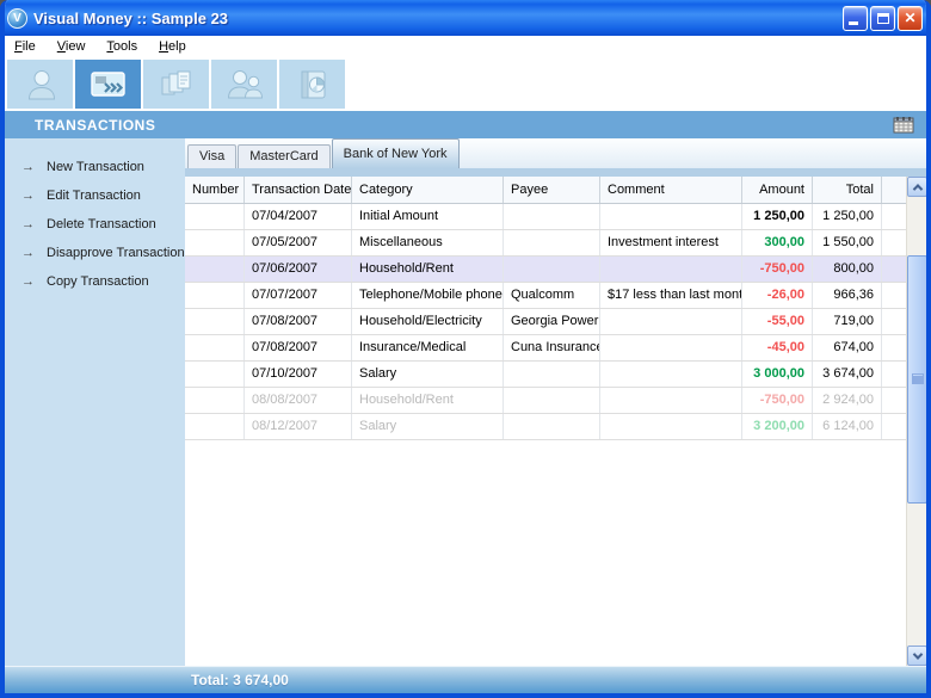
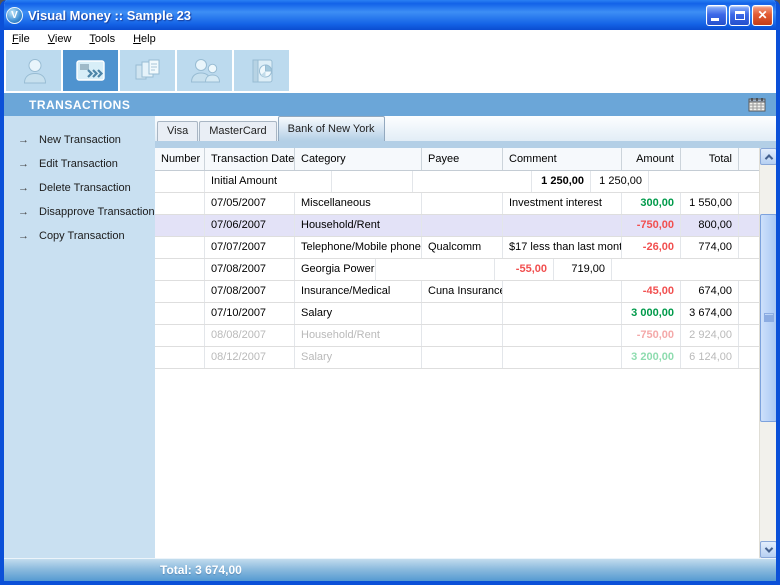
  V
  Visual Money :: Sample 23
  ✕
  File
  View
  Tools
  Help
  TRANSACTIONS
  →
  New Transaction
  →
  Edit Transaction
  →
  Delete Transaction
  →
  Disapprove Transaction
  →
  Copy Transaction
  Visa
  MasterCard
  Bank of New York
  Number
  Transaction Date
  Category
  Payee
  Comment
  Amount
  Total
- 07/04/2007
  Initial Amount
  1 250,00
  1 250,00
  07/05/2007
  Miscellaneous
  Investment interest
  300,00
  1 550,00
  07/06/2007
  Household/Rent
  -750,00
  800,00
  07/07/2007
  Telephone/Mobile phone
  Qualcomm
  $17 less than last mont
  -26,00
- 966,36
+ 774,00
  07/08/2007
- Household/Electricity
  Georgia Power
  -55,00
  719,00
  07/08/2007
  Insurance/Medical
  Cuna Insurance
  -45,00
  674,00
  07/10/2007
  Salary
  3 000,00
  3 674,00
  08/08/2007
  Household/Rent
  -750,00
  2 924,00
  08/12/2007
  Salary
  3 200,00
  6 124,00
  Total: 3 674,00
